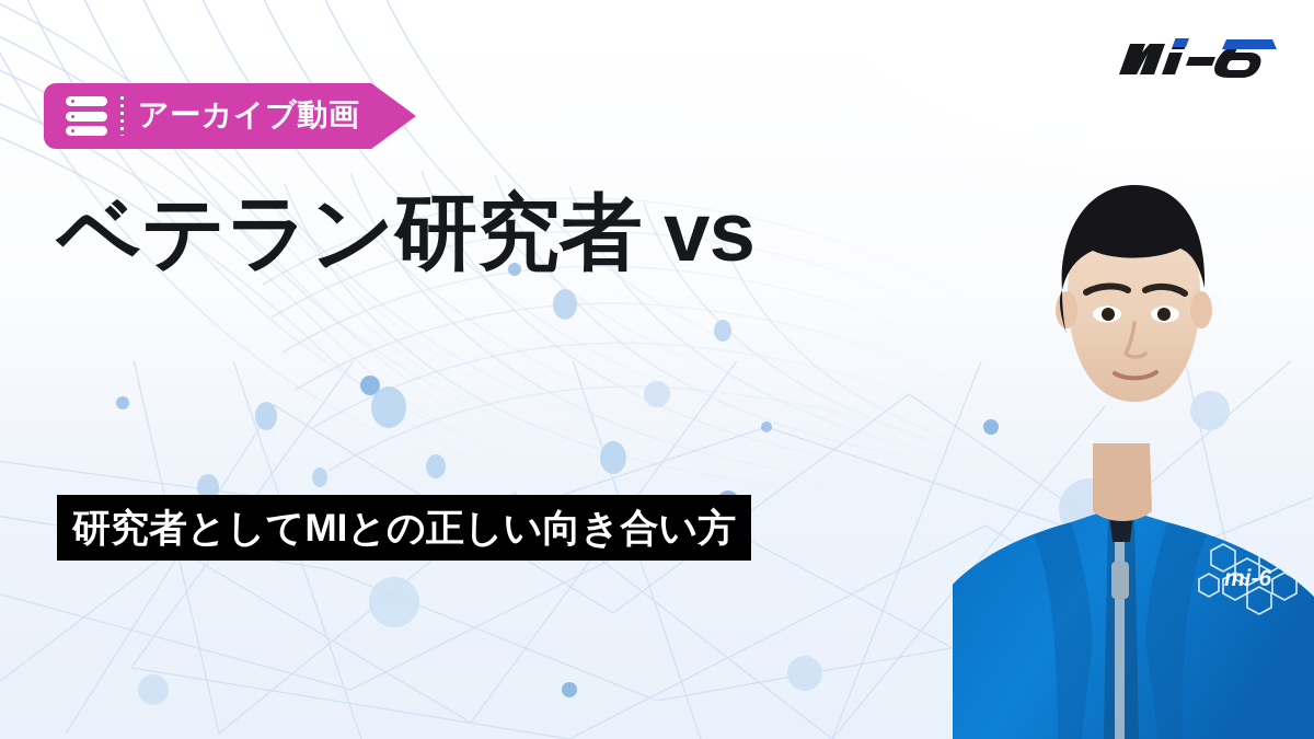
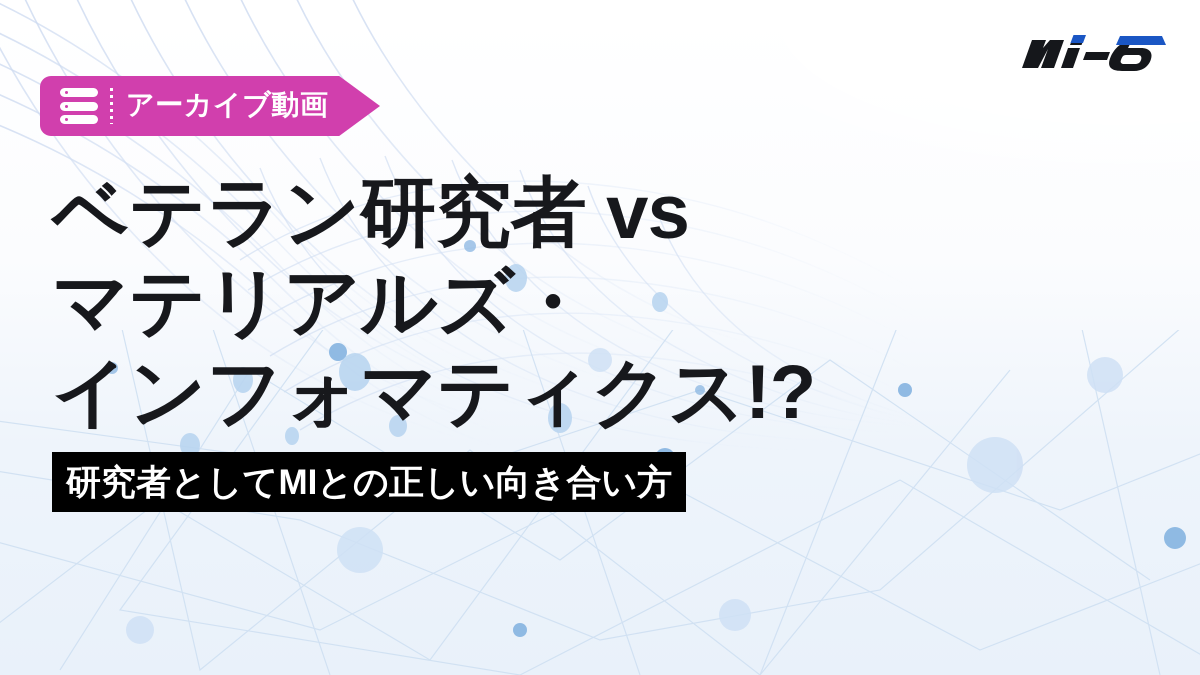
  アーカイブ動画
  ベテラン研究者 vs
+ マテリアルズ・
+ インフォマティクス!?
  研究者としてMIとの正しい向き合い方
- mi-6
